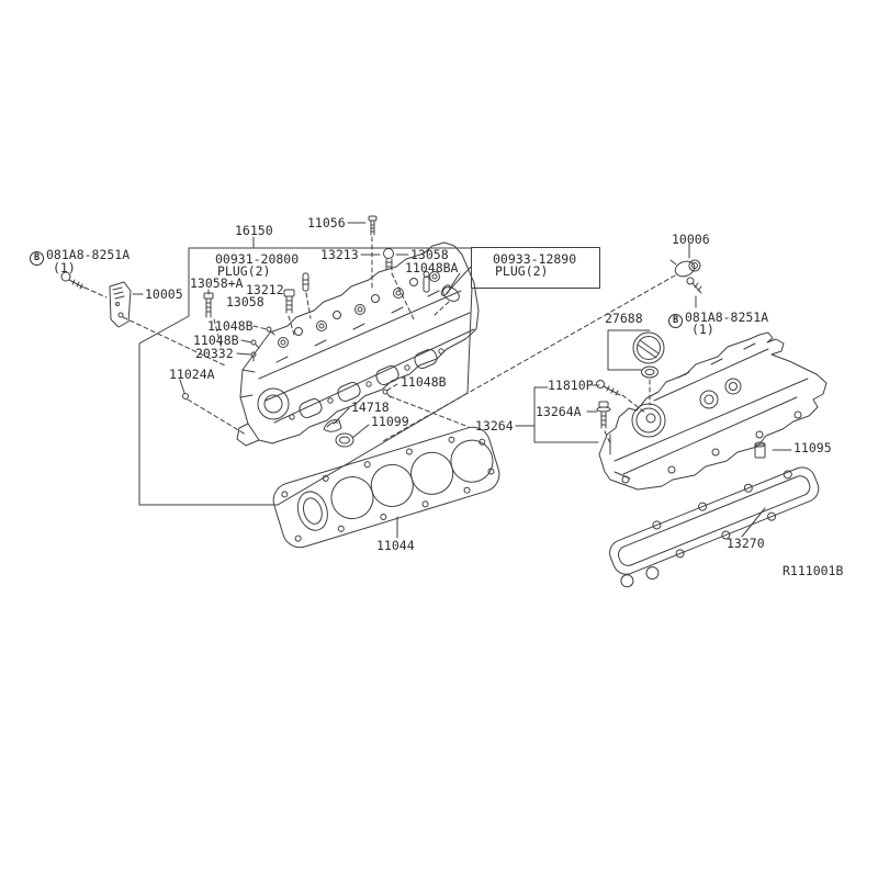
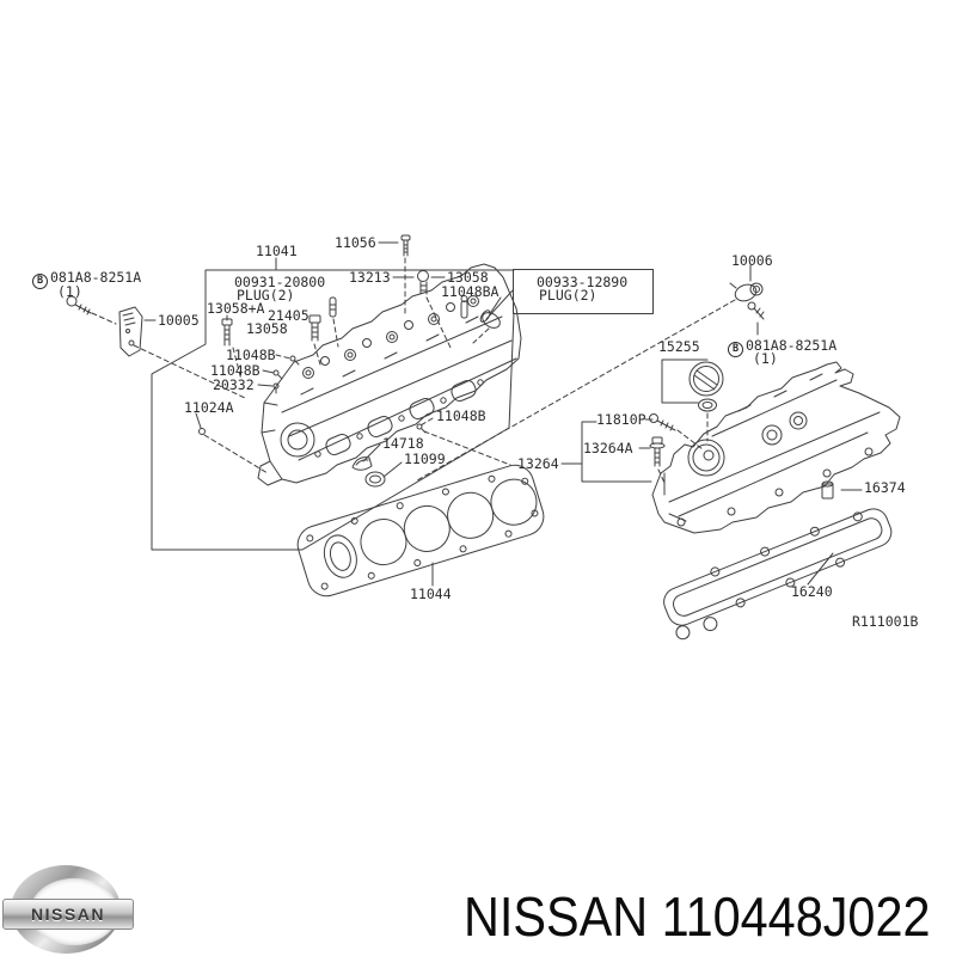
- 16150
+ 11041
  11056
  13213
  13058
  00931-20800
  PLUG(2)
  11048BA
  00933-12890
  PLUG(2)
  10006
  B 081A8-8251A
  (1)
  13058+A
- 13212
+ 21405
  13058
  10005
  11048B
  11048B
  20332
  11024A
- 27688
+ 15255
  B 081A8-8251A
  (1)
  11048B
  14718
  11099
  11810P
  13264A
  13264
- 11095
+ 16374
- 13270
+ 16240
  11044
  R111001B
+ NISSAN
+ NISSAN 110448J022
